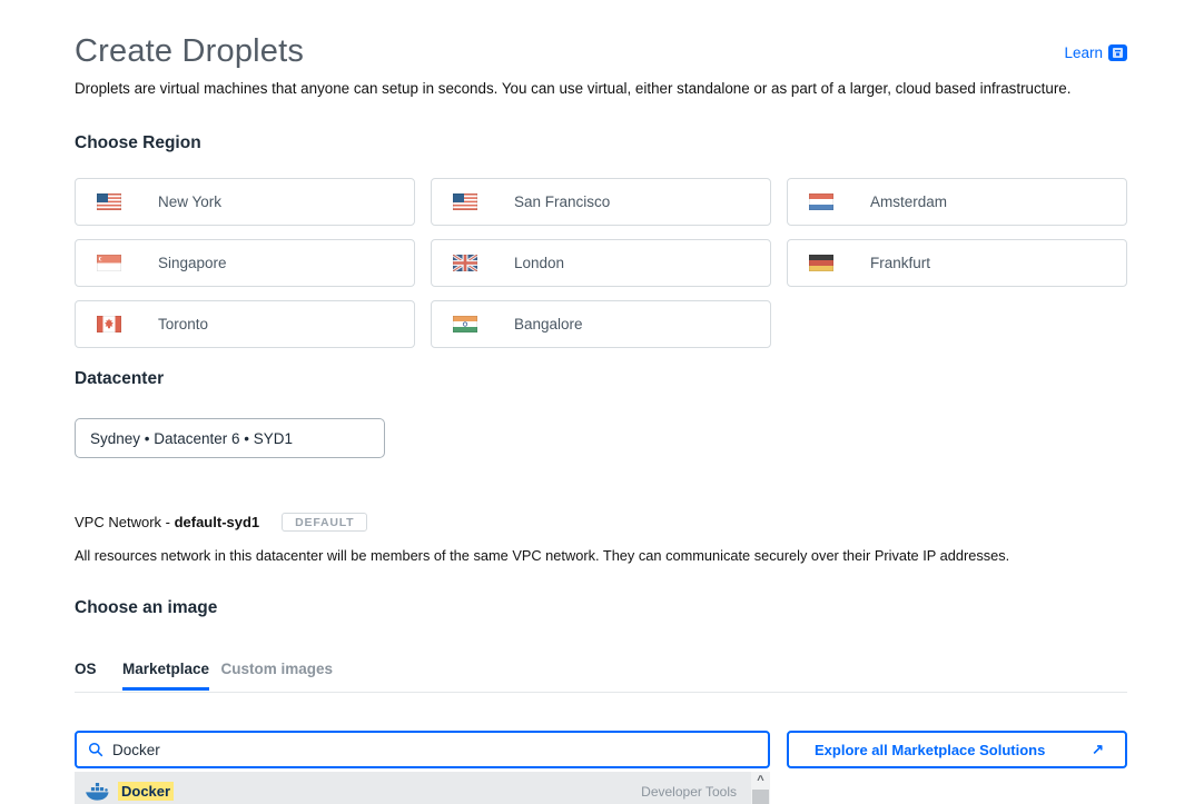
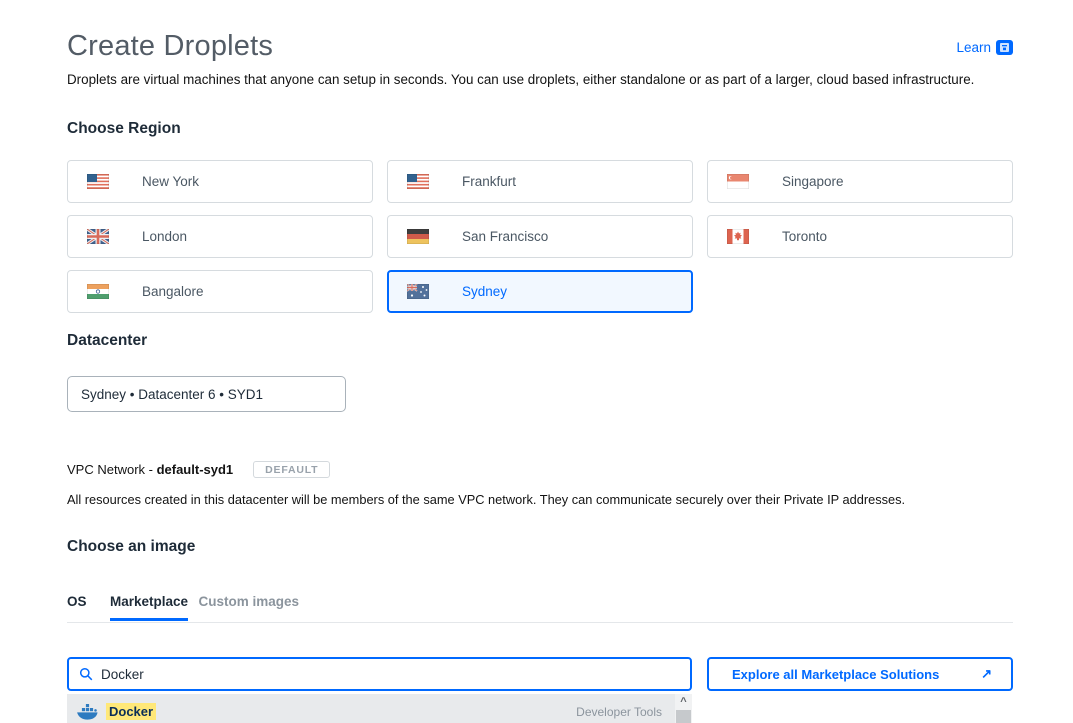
  Create Droplets
  Learn
- Droplets are virtual machines that anyone can setup in seconds. You can use virtual, either standalone or as part of a larger, cloud based infrastructure.
+ Droplets are virtual machines that anyone can setup in seconds. You can use droplets, either standalone or as part of a larger, cloud based infrastructure.
  Choose Region
  New York
- San Francisco
+ Frankfurt
- Amsterdam
  Singapore
  London
- Frankfurt
+ San Francisco
  Toronto
  Bangalore
+ Sydney
  Datacenter
  Sydney • Datacenter 6 • SYD1
  VPC Network - default-syd1
  DEFAULT
- All resources network in this datacenter will be members of the same VPC network. They can communicate securely over their Private IP addresses.
+ All resources created in this datacenter will be members of the same VPC network. They can communicate securely over their Private IP addresses.
  Choose an image
  OS Marketplace Custom images
  Docker
  Explore all Marketplace Solutions
  ↗
  Docker
  Developer Tools
  ^
